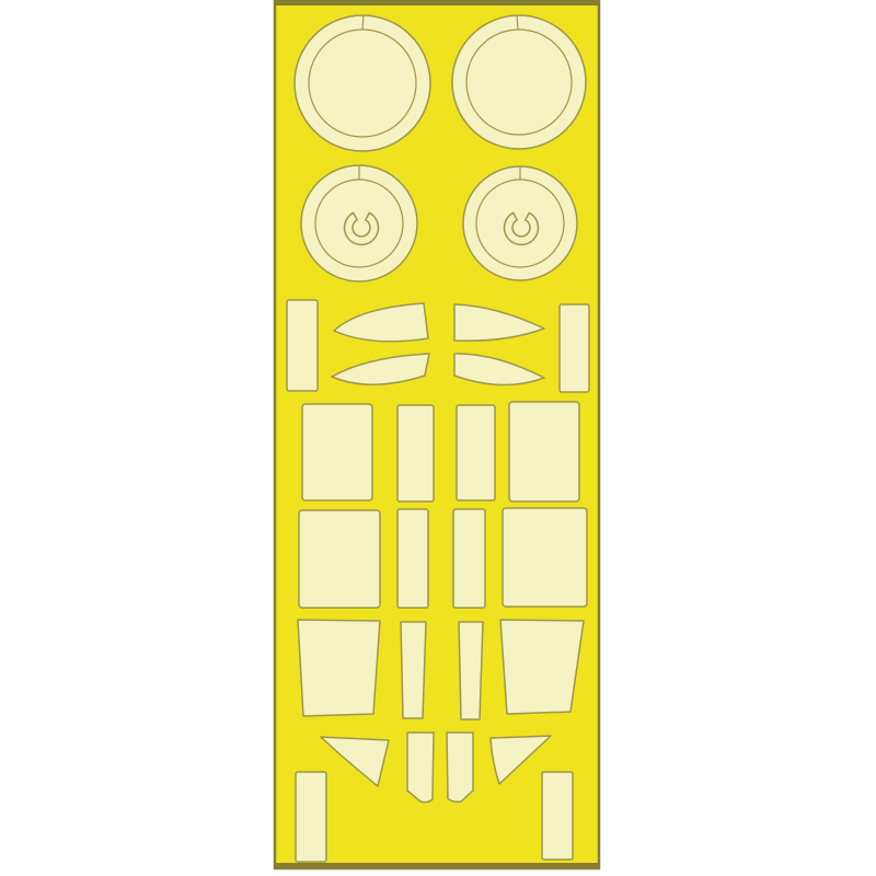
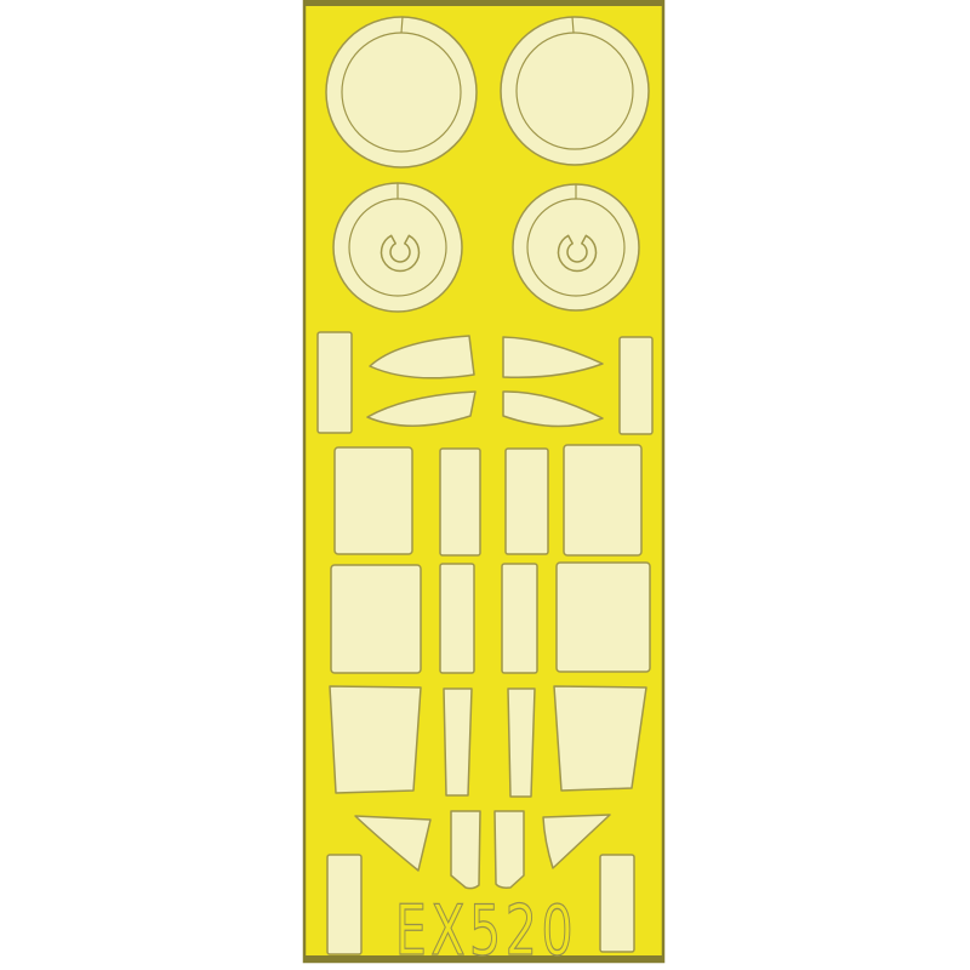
+ EX520
